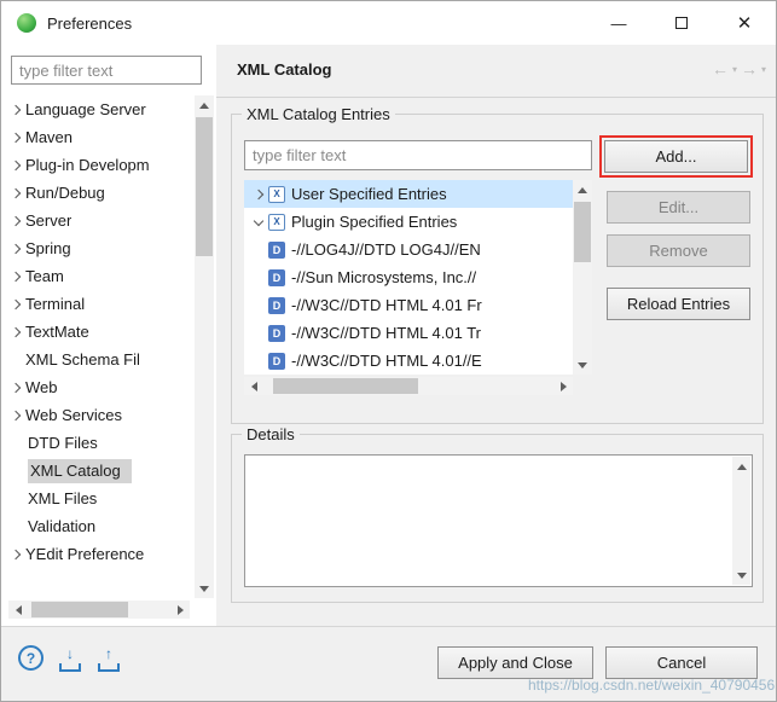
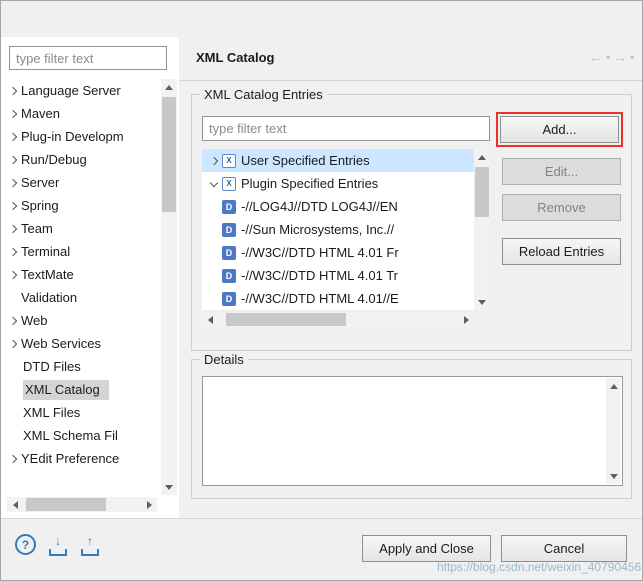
- Preferences
- —
- ✕
  type filter text
  Language Server
  Maven
  Plug-in Developm
  Run/Debug
  Server
  Spring
  Team
  Terminal
  TextMate
- XML Schema Fil
+ Validation
  Web
  Web Services
  DTD Files
  XML Catalog
  XML Files
- Validation
+ XML Schema Fil
  YEdit Preference
  XML Catalog
  ←
  ▾
  →
  ▾
  XML Catalog Entries
  type filter text
  Add...
  Edit...
  Remove
  Reload Entries
  X
  User Specified Entries
  X
  Plugin Specified Entries
  D
  -//LOG4J//DTD LOG4J//EN
  D
  -//Sun Microsystems, Inc.//
  D
  -//W3C//DTD HTML 4.01 Fr
  D
  -//W3C//DTD HTML 4.01 Tr
  D
  -//W3C//DTD HTML 4.01//E
  Details
  ?
  ↓
  ↑
  Apply and Close
  Cancel
  https://blog.csdn.net/weixin_40790456
